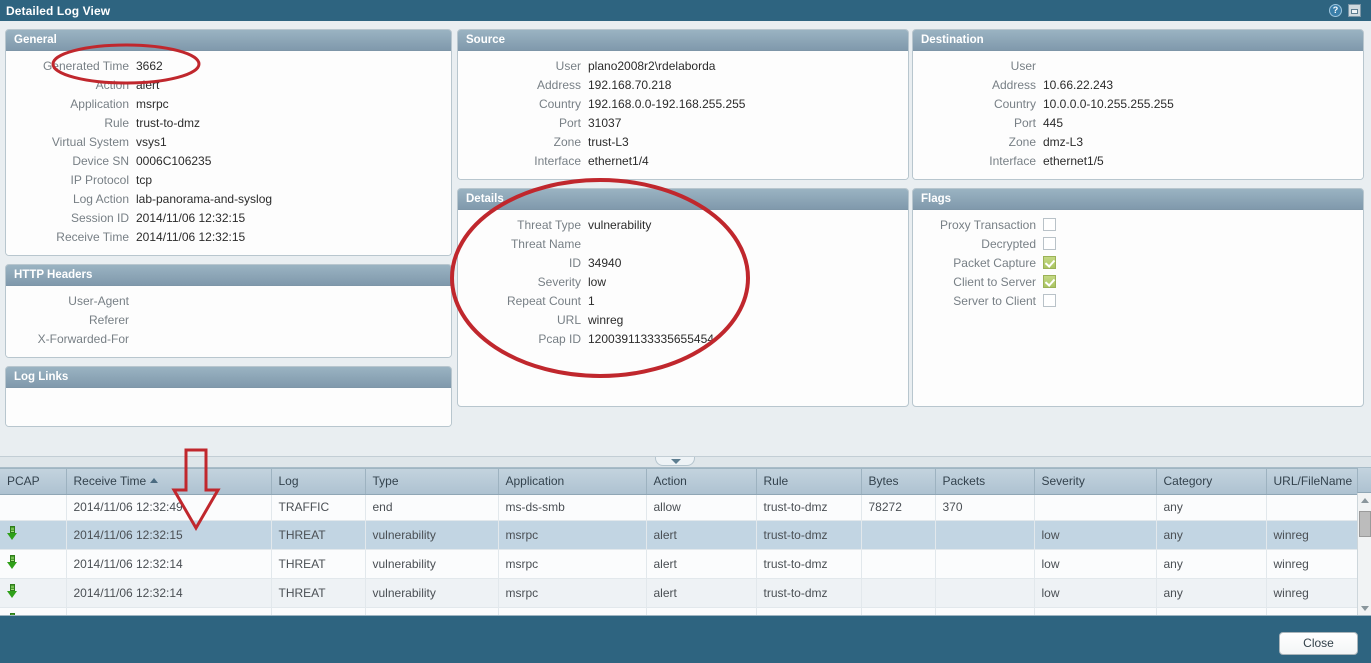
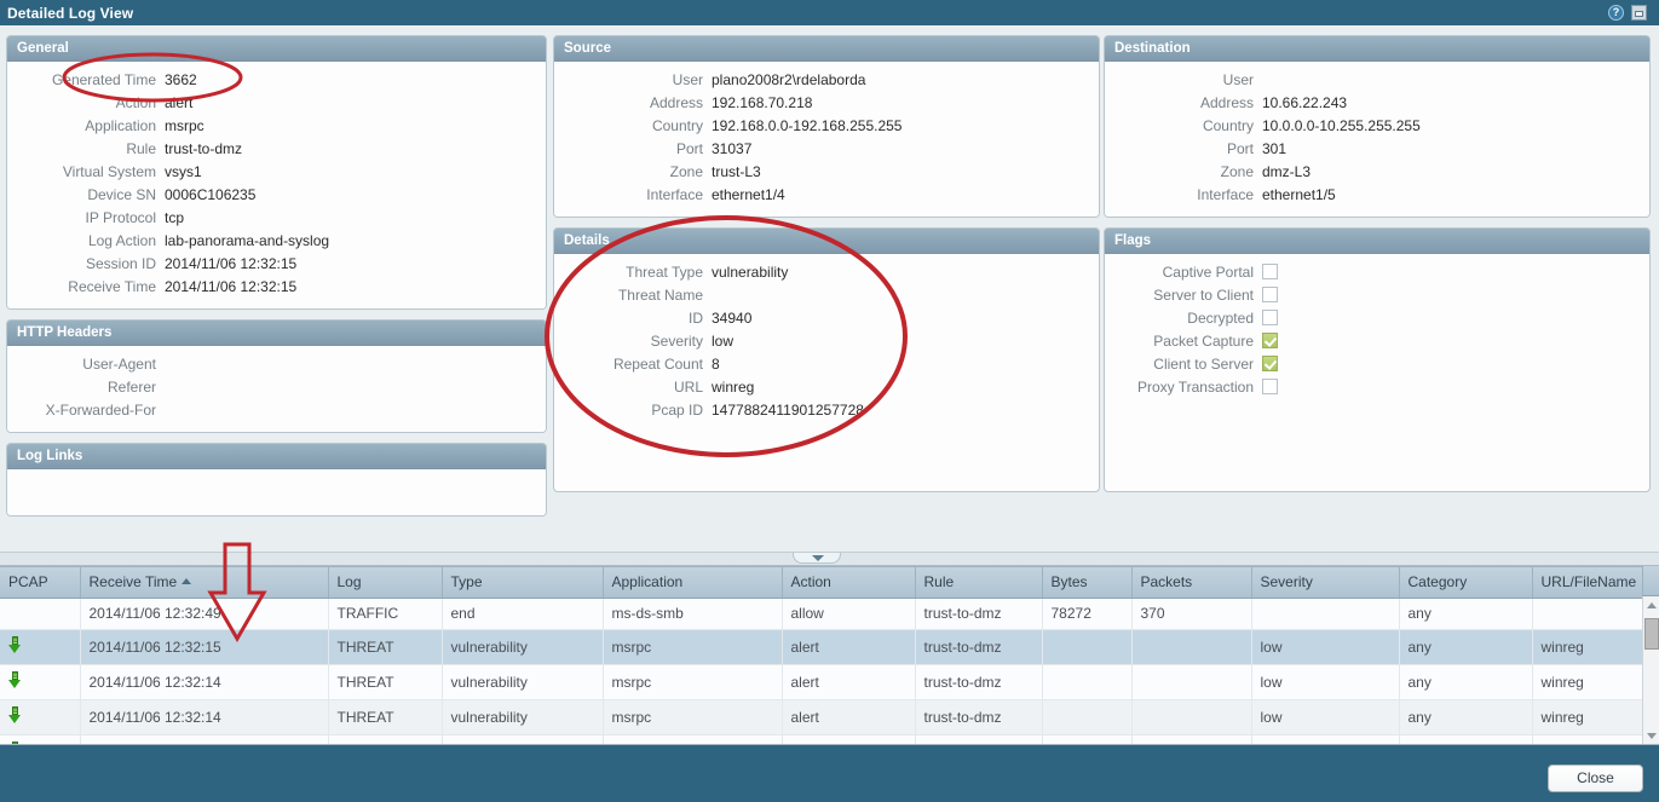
  Detailed Log View
  ?
  General
  Generated Time	3662
  Action	alert
  Application	msrpc
  Rule	trust-to-dmz
  Virtual System	vsys1
  Device SN	0006C106235
  IP Protocol	tcp
  Log Action	lab-panorama-and-syslog
  Session ID	2014/11/06 12:32:15
  Receive Time	2014/11/06 12:32:15
  HTTP Headers
  User-Agent
  Referer
  X-Forwarded-For
  Log Links
  Source
  User	plano2008r2\rdelaborda
  Address	192.168.70.218
  Country	192.168.0.0-192.168.255.255
  Port	31037
  Zone	trust-L3
  Interface	ethernet1/4
  Details
  Threat Type	vulnerability
  Threat Name
  ID	34940
  Severity	low
- Repeat Count	1
+ Repeat Count	8
  URL	winreg
- Pcap ID	1200391133335655454
+ Pcap ID	1477882411901257728
  Destination
  User
  Address	10.66.22.243
  Country	10.0.0.0-10.255.255.255
- Port	445
+ Port	301
  Zone	dmz-L3
  Interface	ethernet1/5
  Flags
+ Captive Portal
- Proxy Transaction
+ Server to Client
  Decrypted
  Packet Capture
  Client to Server
- Server to Client
+ Proxy Transaction
  PCAP	Receive Time	Log	Type	Application	Action	Rule	Bytes	Packets	Severity	Category	URL/FileName
  	2014/11/06 12:32:49	TRAFFIC	end	ms-ds-smb	allow	trust-to-dmz	78272	370		any
  	2014/11/06 12:32:15	THREAT	vulnerability	msrpc	alert	trust-to-dmz			low	any	winreg
  	2014/11/06 12:32:14	THREAT	vulnerability	msrpc	alert	trust-to-dmz			low	any	winreg
  	2014/11/06 12:32:14	THREAT	vulnerability	msrpc	alert	trust-to-dmz			low	any	winreg
  Close
